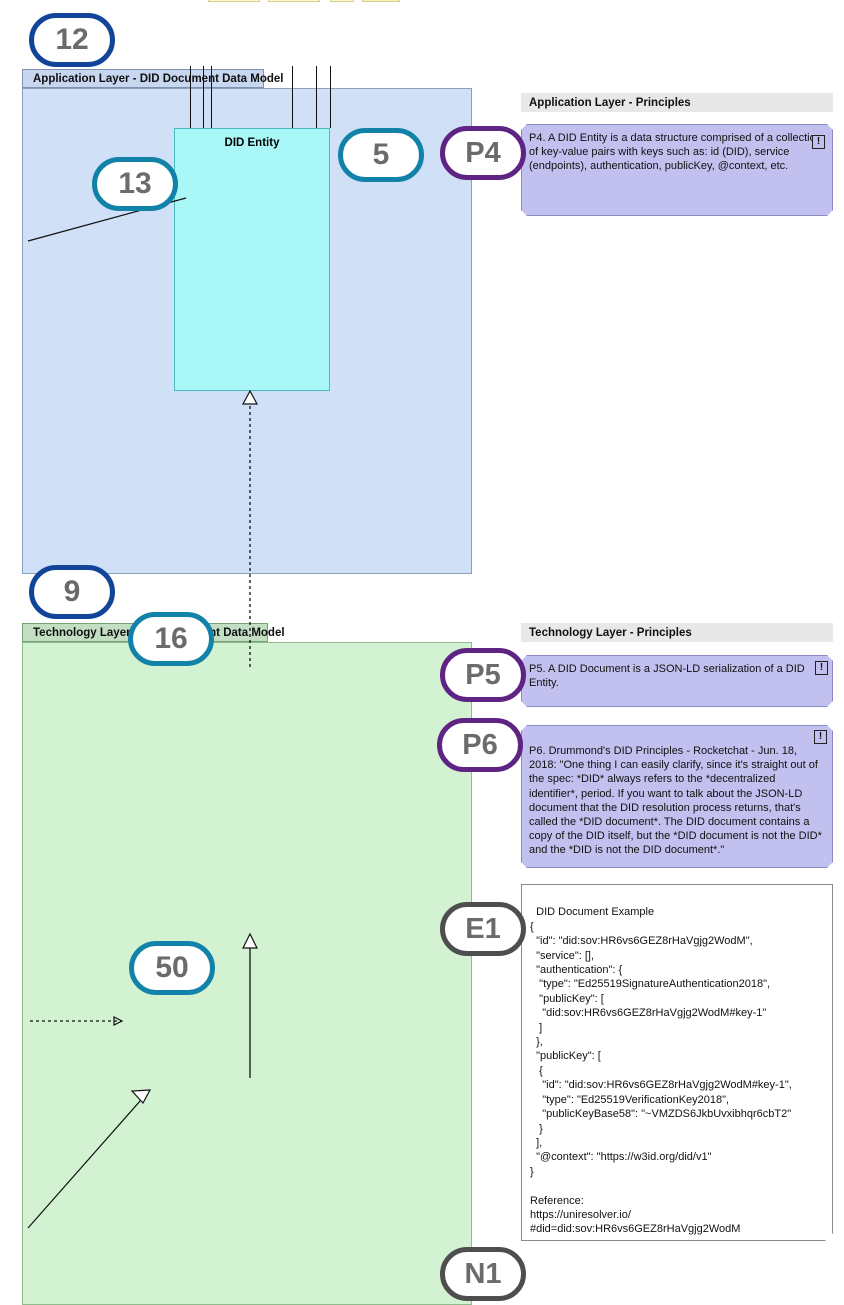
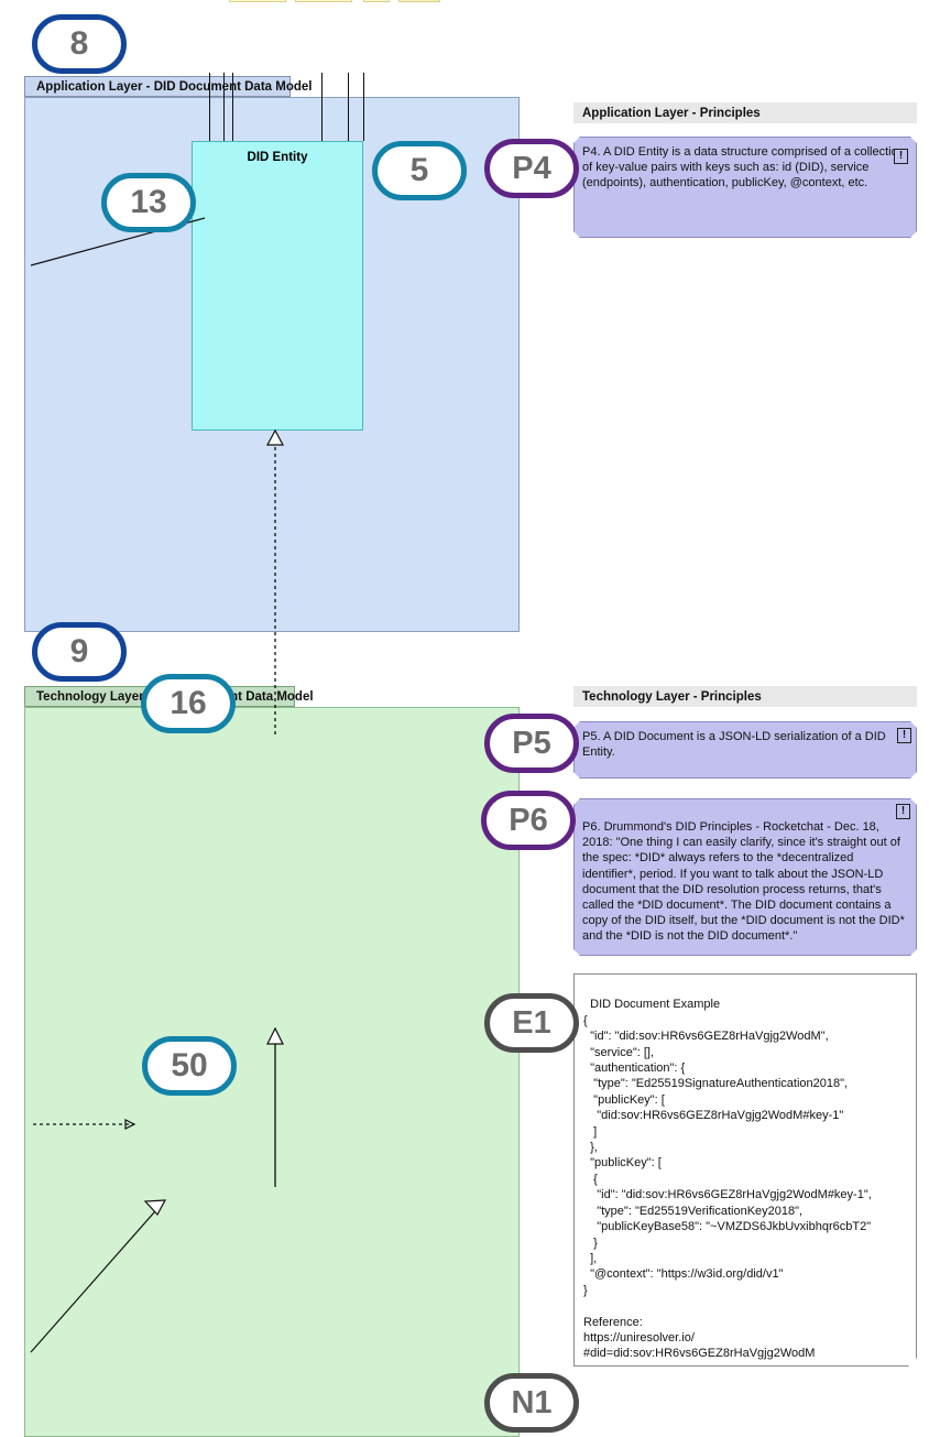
  Application Layer - DID Documet Data Model
  DID Entity
  Application Layer - Principles
  P4. A DID Entity is a data structure comprised of a collecti of key-value pairs with keys such as: id (DID), service (endpoints), authentication, publicKey, @context, etc.
  !
  Technology Layer - Principles
  P5. A DID Document is a JSON-LD serialization of a DID Entity.
  !
- P6. Drummond's DID Principles - Rocketchat - Jun. 18, 2018: "One thing I can easily clarify, since it's straight out of the spec: *DID* always refers to the *decentralized identifier*, period. If you want to talk about the JSON-LD document that the DID resolution process returns, that's called the *DID document*. The DID document contains a copy of the DID itself, but the *DID document is not the DID* and the *DID is not the DID document*."
+ P6. Drummond's DID Principles - Rocketchat - Dec. 18, 2018: "One thing I can easily clarify, since it's straight out of the spec: *DID* always refers to the *decentralized identifier*, period. If you want to talk about the JSON-LD document that the DID resolution process returns, that's called the *DID document*. The DID document contains a copy of the DID itself, but the *DID document is not the DID* and the *DID is not the DID document*."
  !
  DID Document Example
  {
  "id": "did:sov:HR6vs6GEZ8rHaVgjg2WodM",
  "service": [],
  "authentication": {
  "type": "Ed25519SignatureAuthentication2018",
  "publicKey": [
  "did:sov:HR6vs6GEZ8rHaVgjg2WodM#key-1"
  ]
  },
  "publicKey": [
  {
  "id": "did:sov:HR6vs6GEZ8rHaVgjg2WodM#key-1",
  "type": "Ed25519VerificationKey2018",
  "publicKeyBase58": "~VMZDS6JkbUvxibhqr6cbT2"
  }
  ],
  "@context": "https://w3id.org/did/v1"
  }
  Reference:
  https://uniresolver.io/
  #did=did:sov:HR6vs6GEZ8rHaVgjg2WodM
- 12
+ 8
  13
  5
  P4
  9
  16
  P5
  P6
  50
  E1
  N1
